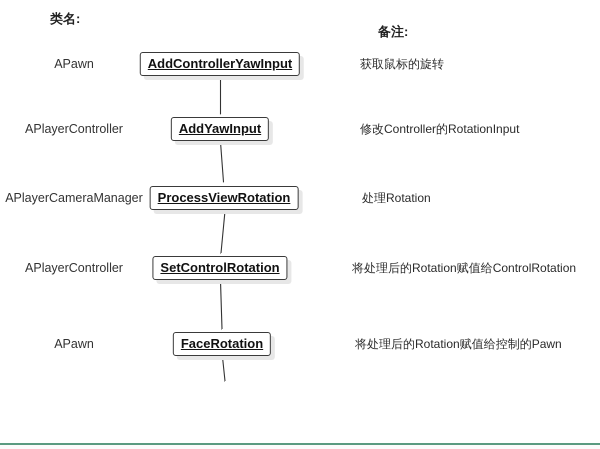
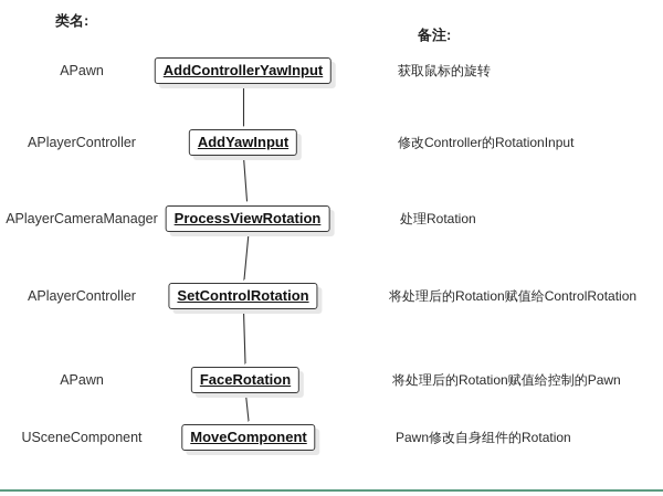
  类名:
  备注:
  APawn
  AddControllerYawInput
  获取鼠标的旋转
  APlayerController
  AddYawInput
  修改Controller的RotationInput
  APlayerCameraManager
  ProcessViewRotation
  处理Rotation
  APlayerController
  SetControlRotation
  将处理后的Rotation赋值给ControlRotation
  APawn
  FaceRotation
  将处理后的Rotation赋值给控制的Pawn
+ USceneComponent
+ MoveComponent
+ Pawn修改自身组件的Rotation
